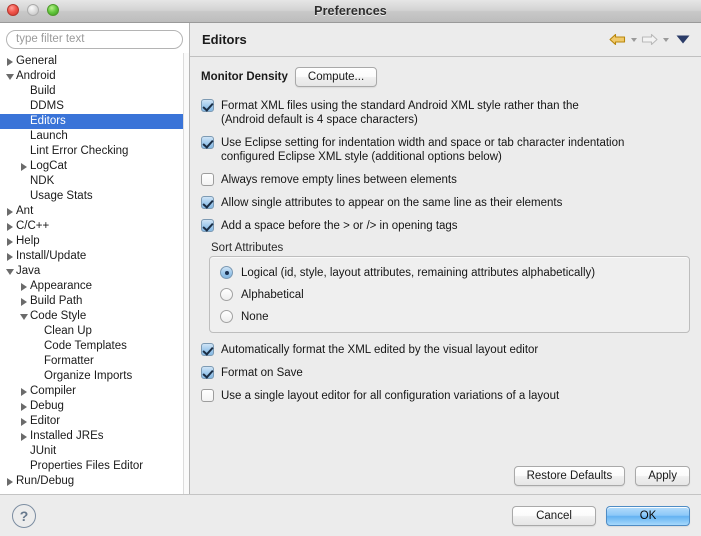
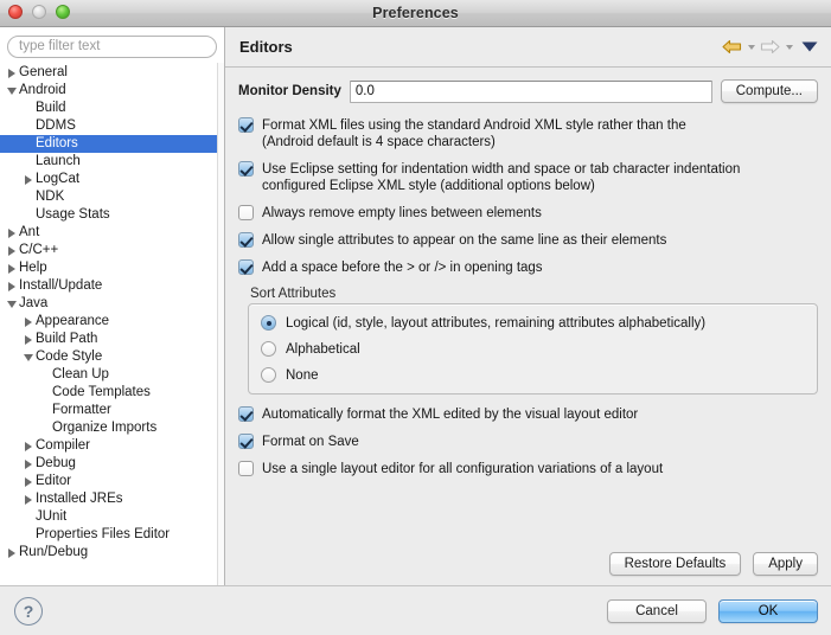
  Preferences
  type filter text
  General
  Android
  Build
  DDMS
  Editors
  Launch
- Lint Error Checking
  LogCat
  NDK
  Usage Stats
  Ant
  C/C++
  Help
  Install/Update
  Java
  Appearance
  Build Path
  Code Style
  Clean Up
  Code Templates
  Formatter
  Organize Imports
  Compiler
  Debug
  Editor
  Installed JREs
  JUnit
  Properties Files Editor
  Run/Debug
  Editors
  Monitor Density
+ 0.0
  Compute...
  Format XML files using the standard Android XML style rather than the
  (Android default is 4 space characters)
  Use Eclipse setting for indentation width and space or tab character indentation
  configured Eclipse XML style (additional options below)
  Always remove empty lines between elements
  Allow single attributes to appear on the same line as their elements
  Add a space before the > or /> in opening tags
  Sort Attributes
  Logical (id, style, layout attributes, remaining attributes alphabetically)
  Alphabetical
  None
  Automatically format the XML edited by the visual layout editor
  Format on Save
  Use a single layout editor for all configuration variations of a layout
  Restore Defaults
  Apply
  ?
  Cancel
  OK
